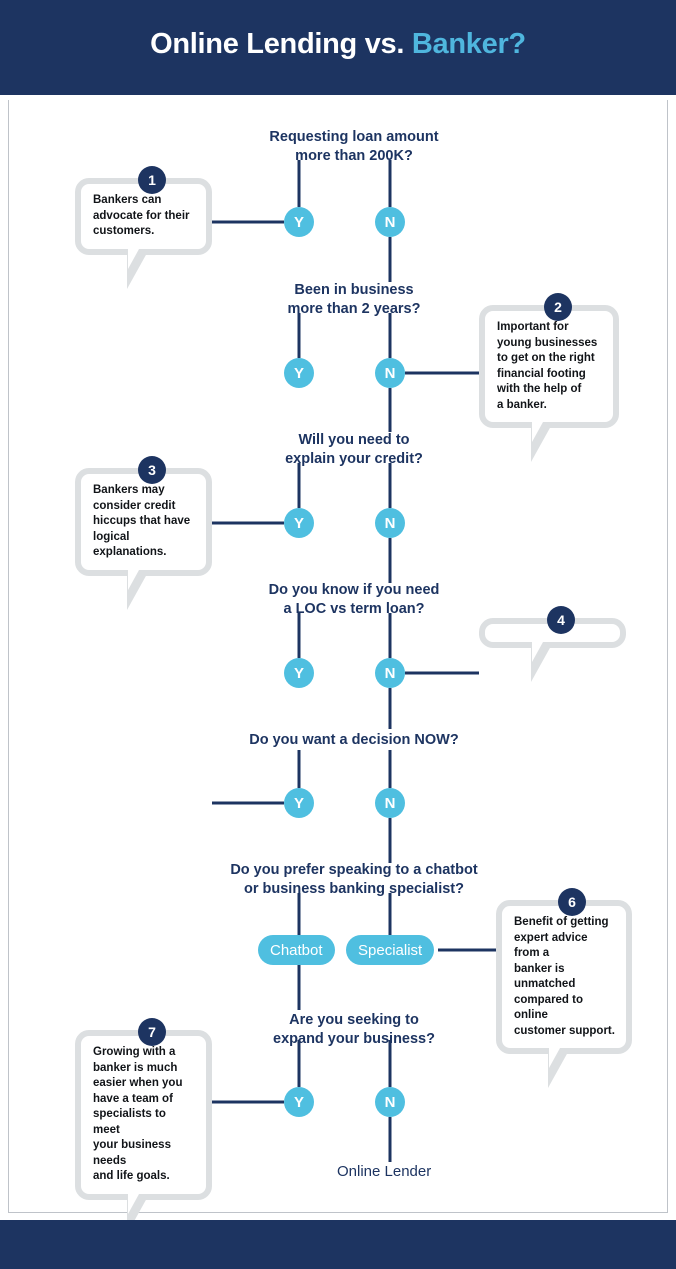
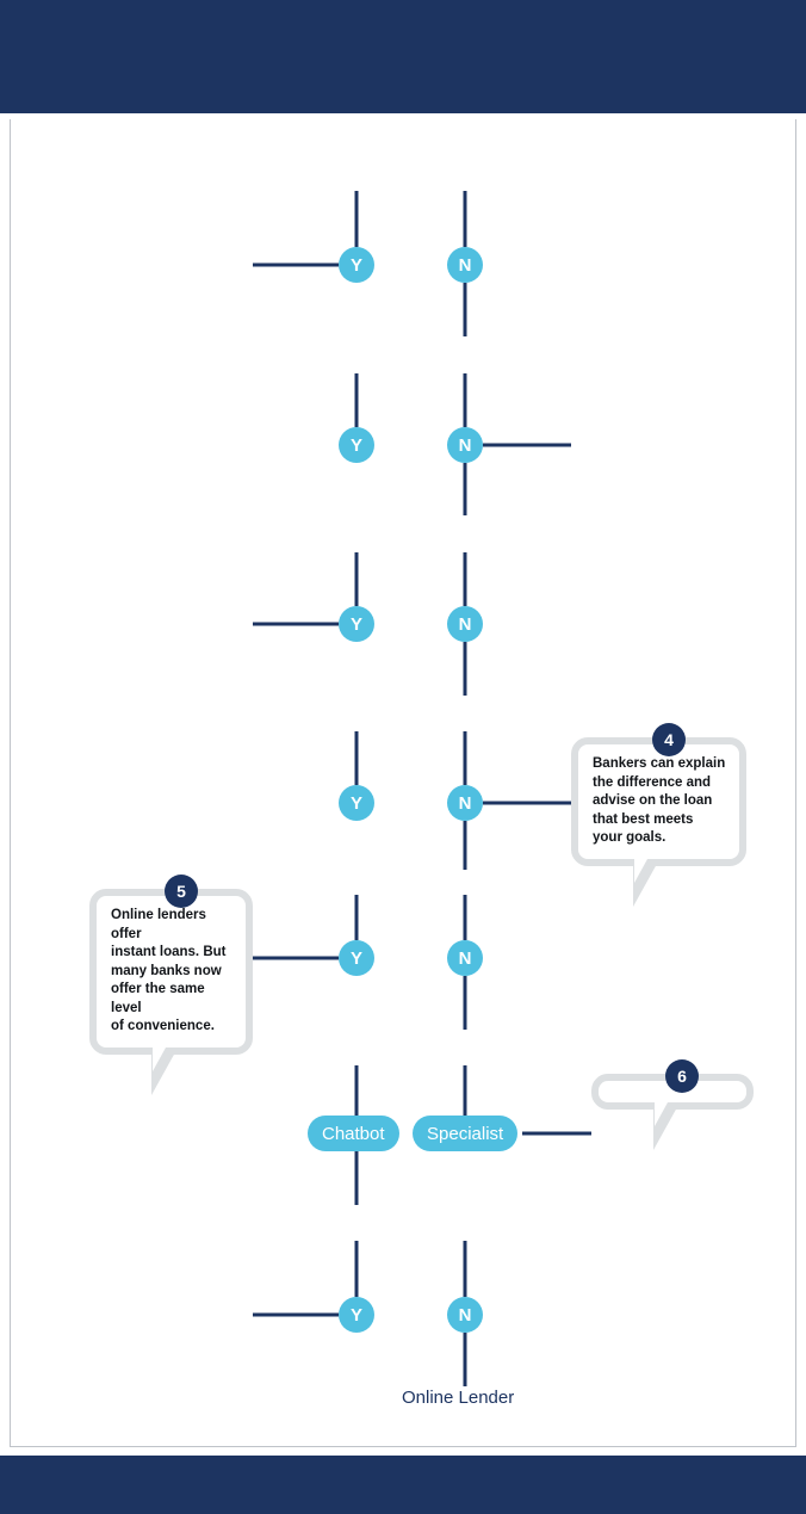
- Online Lending vs. Banker?
- Requesting loan amount
- more than 200K?
- Been in business
- more than 2 years?
- Will you need to
- explain your credit?
- Do you know if you need
- a LOC vs term loan?
- Do you want a decision NOW?
- Do you prefer speaking to a chatbot
- or business banking specialist?
- Are you seeking to
- expand your business?
  Y
  N
  Y
  N
  Y
  N
  Y
  N
  Y
  N
  Y
  N
  Chatbot
  Specialist
  Online Lender
- 1
- Bankers can
- advocate for their
- customers.
- 2
- Important for
- young businesses
- to get on the right
- financial footing
- with the help of
- a banker.
- 3
- Bankers may
- consider credit
- hiccups that have
- logical explanations.
  4
+ Bankers can explain
+ the difference and
+ advise on the loan
+ that best meets
+ your goals.
+ 5
+ Online lenders offer
+ instant loans. But
+ many banks now
+ offer the same level
+ of convenience.
  6
- Benefit of getting
- expert advice from a
- banker is unmatched
- compared to online
- customer support.
- 7
- Growing with a
- banker is much
- easier when you
- have a team of
- specialists to meet
- your business needs
- and life goals.
